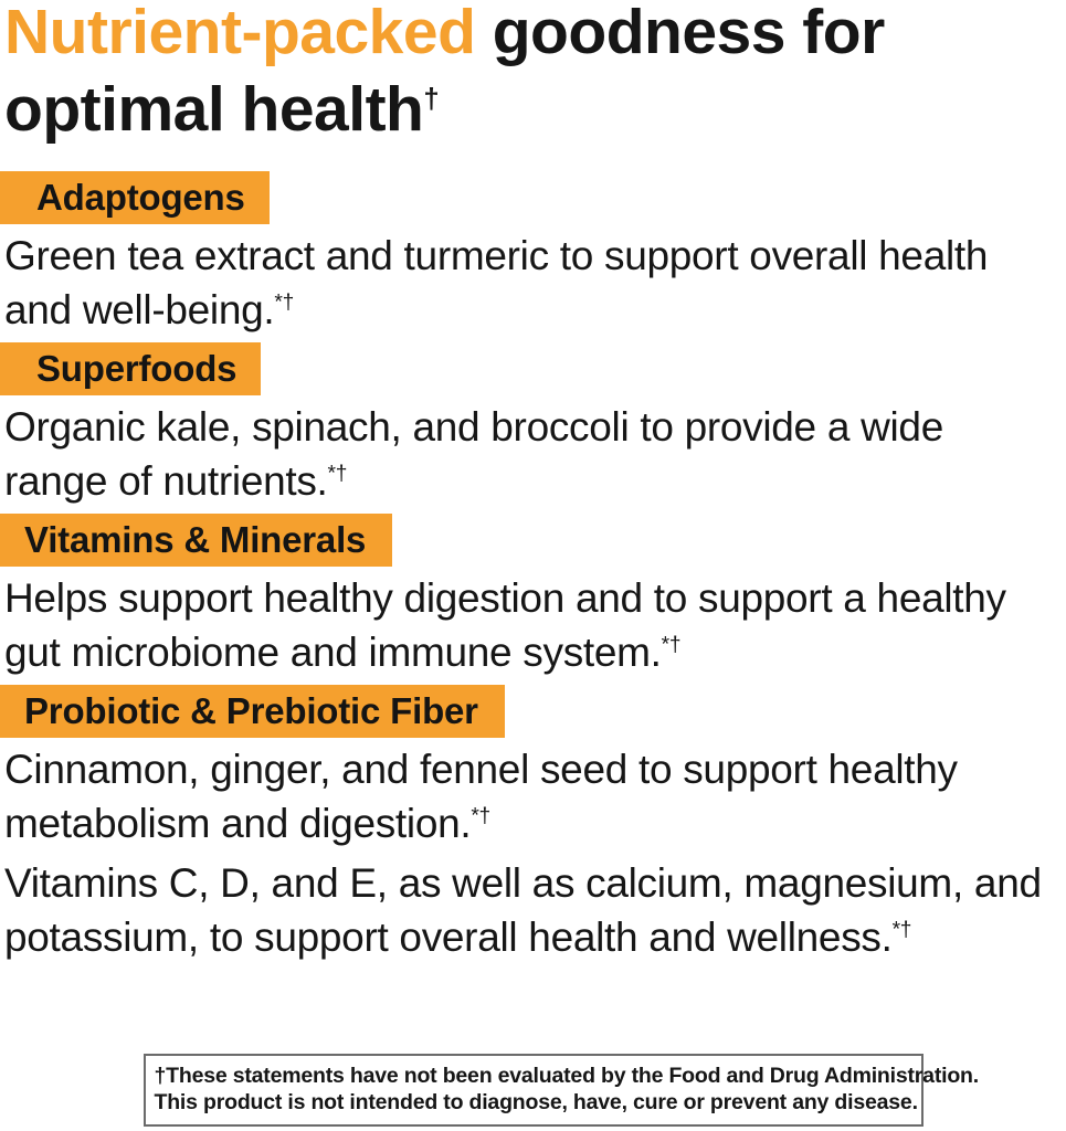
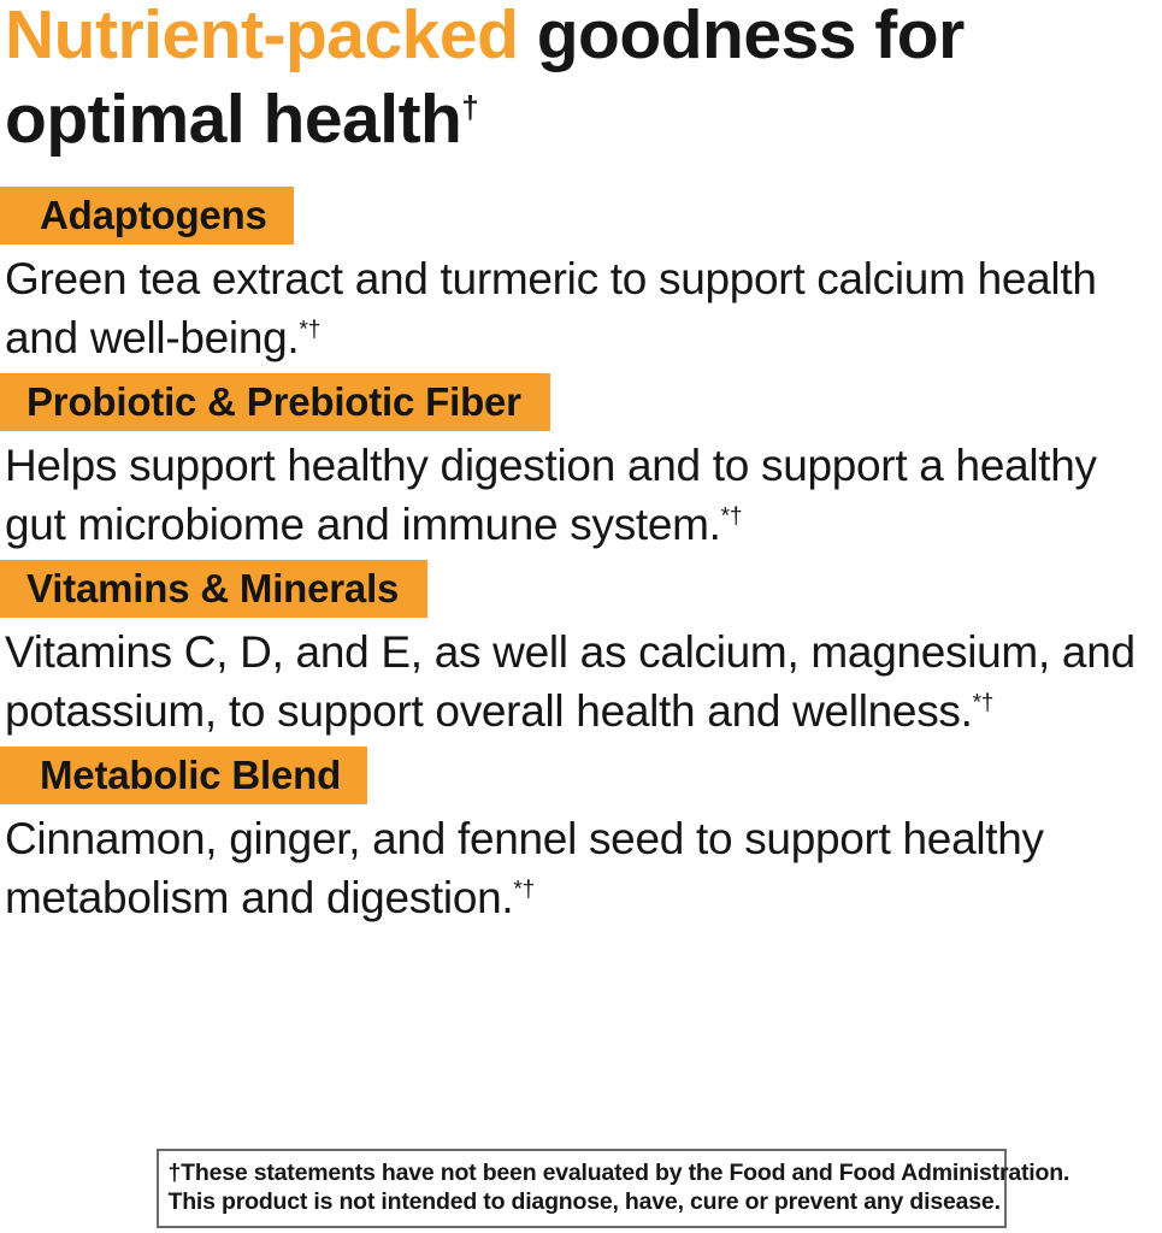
  Nutrient-packed goodness for optimal health†
  Adaptogens
- Green tea extract and turmeric to support overall health and well-being.*†
+ Green tea extract and turmeric to support calcium health and well-being.*†
- Superfoods
- Organic kale, spinach, and broccoli to provide a wide range of nutrients.*†
- Vitamins & Minerals
+ Probiotic & Prebiotic Fiber
  Helps support healthy digestion and to support a healthy gut microbiome and immune system.*†
- Probiotic & Prebiotic Fiber
+ Vitamins & Minerals
- Cinnamon, ginger, and fennel seed to support healthy metabolism and digestion.*†
+ Vitamins C, D, and E, as well as calcium, magnesium, and potassium, to support overall health and wellness.*†
+ Metabolic Blend
- Vitamins C, D, and E, as well as calcium, magnesium, and potassium, to support overall health and wellness.*†
+ Cinnamon, ginger, and fennel seed to support healthy metabolism and digestion.*†
- †These statements have not been evaluated by the Food and Drug Administration.
+ †These statements have not been evaluated by the Food and Food Administration.
  This product is not intended to diagnose, have, cure or prevent any disease.
